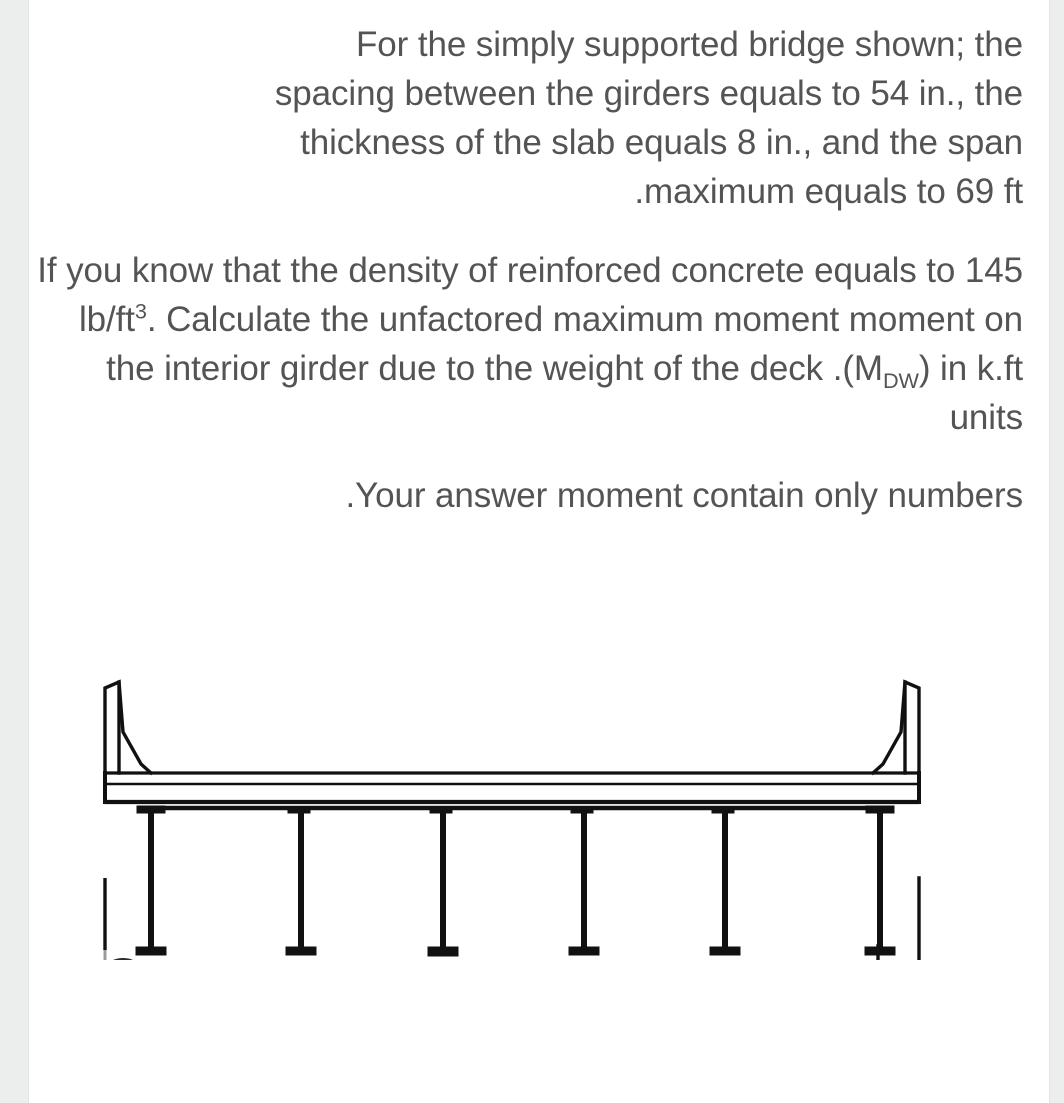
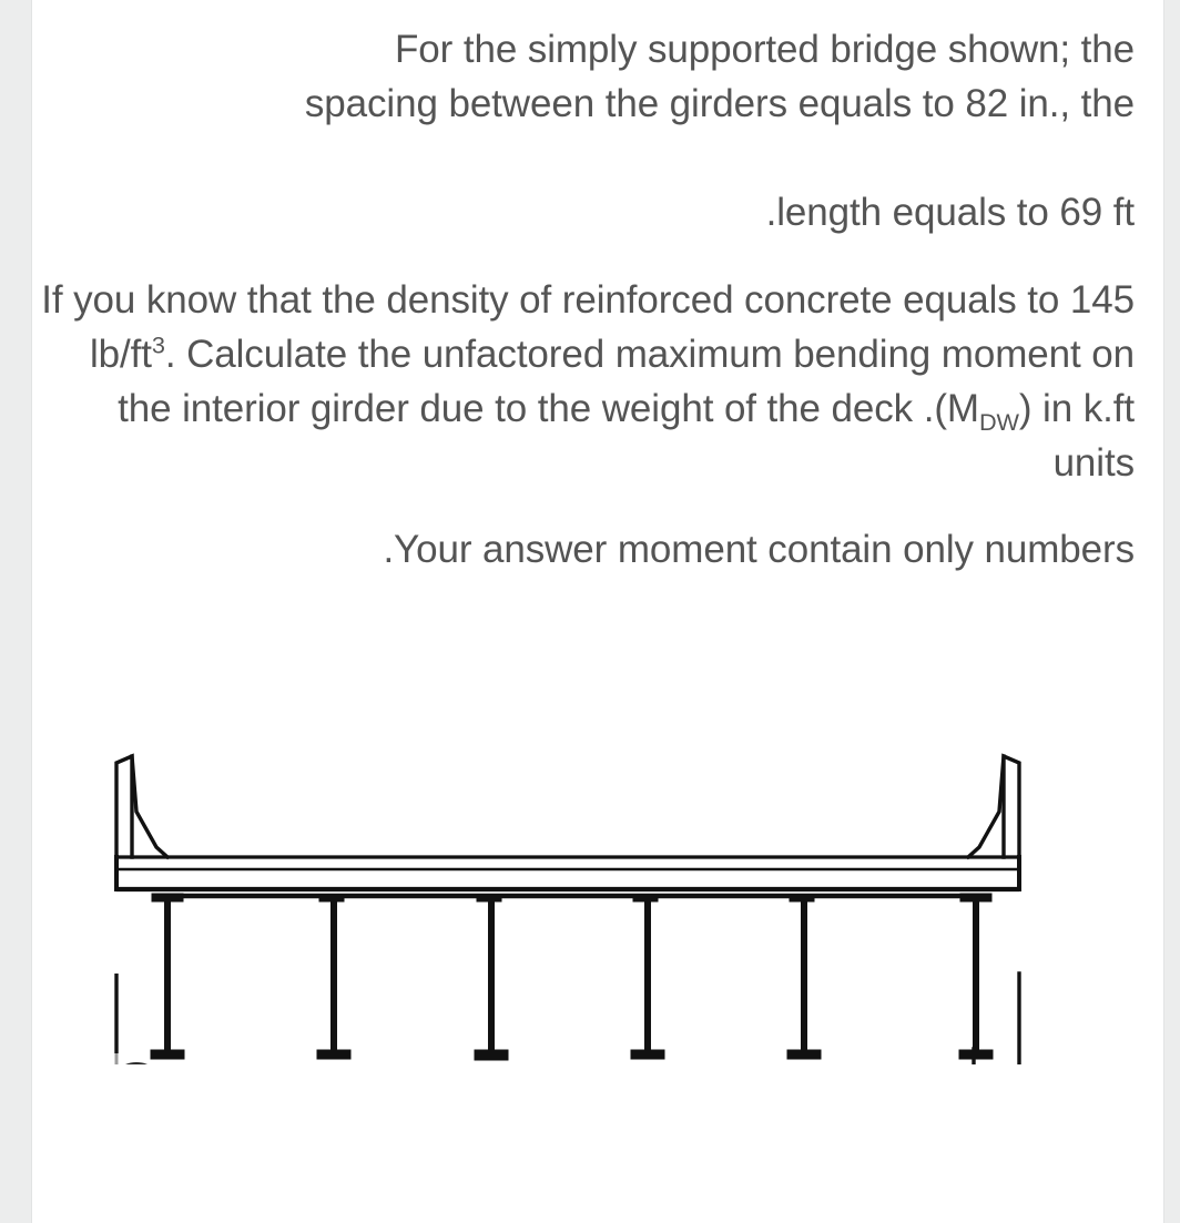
  For the simply supported bridge shown; the
- spacing between the girders equals to 54 in., the
+ spacing between the girders equals to 82 in., the
- thickness of the slab equals 8 in., and the span
- .maximum equals to 69 ft
+ .length equals to 69 ft
- If you know that the density of reinforced concrete equals to 145 lb/ft3. Calculate the unfactored maximum moment moment on the interior girder due to the weight of the deck .(MDW) in k.ft units
+ If you know that the density of reinforced concrete equals to 145 lb/ft3. Calculate the unfactored maximum bending moment on the interior girder due to the weight of the deck .(MDW) in k.ft units
  .Your answer moment contain only numbers
